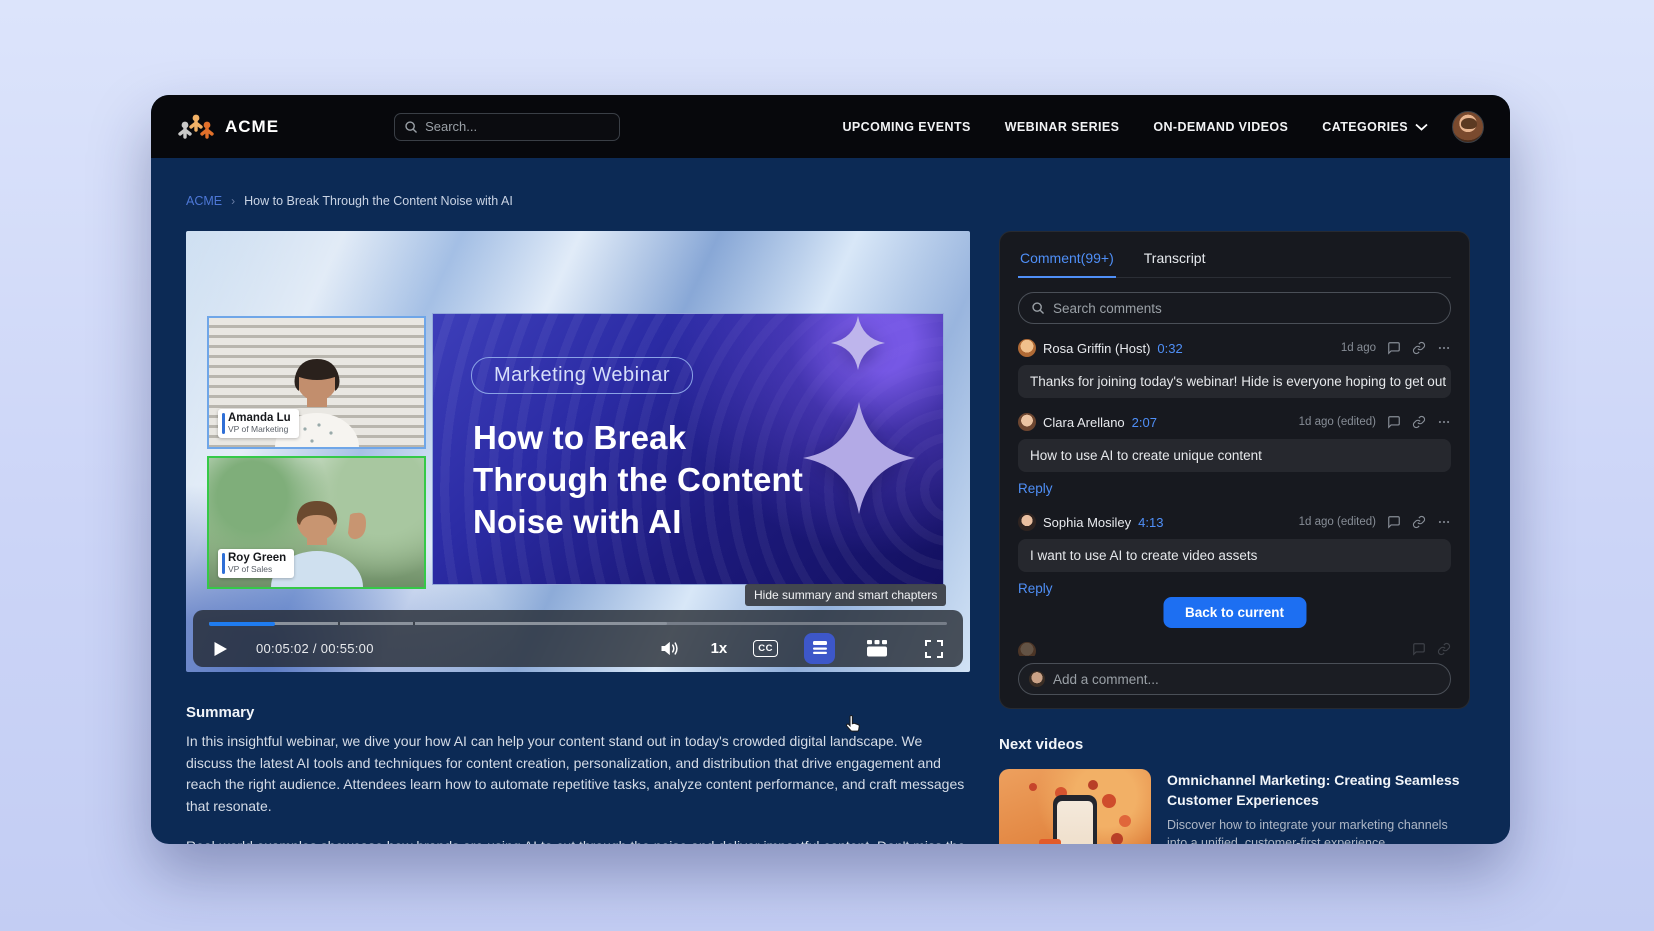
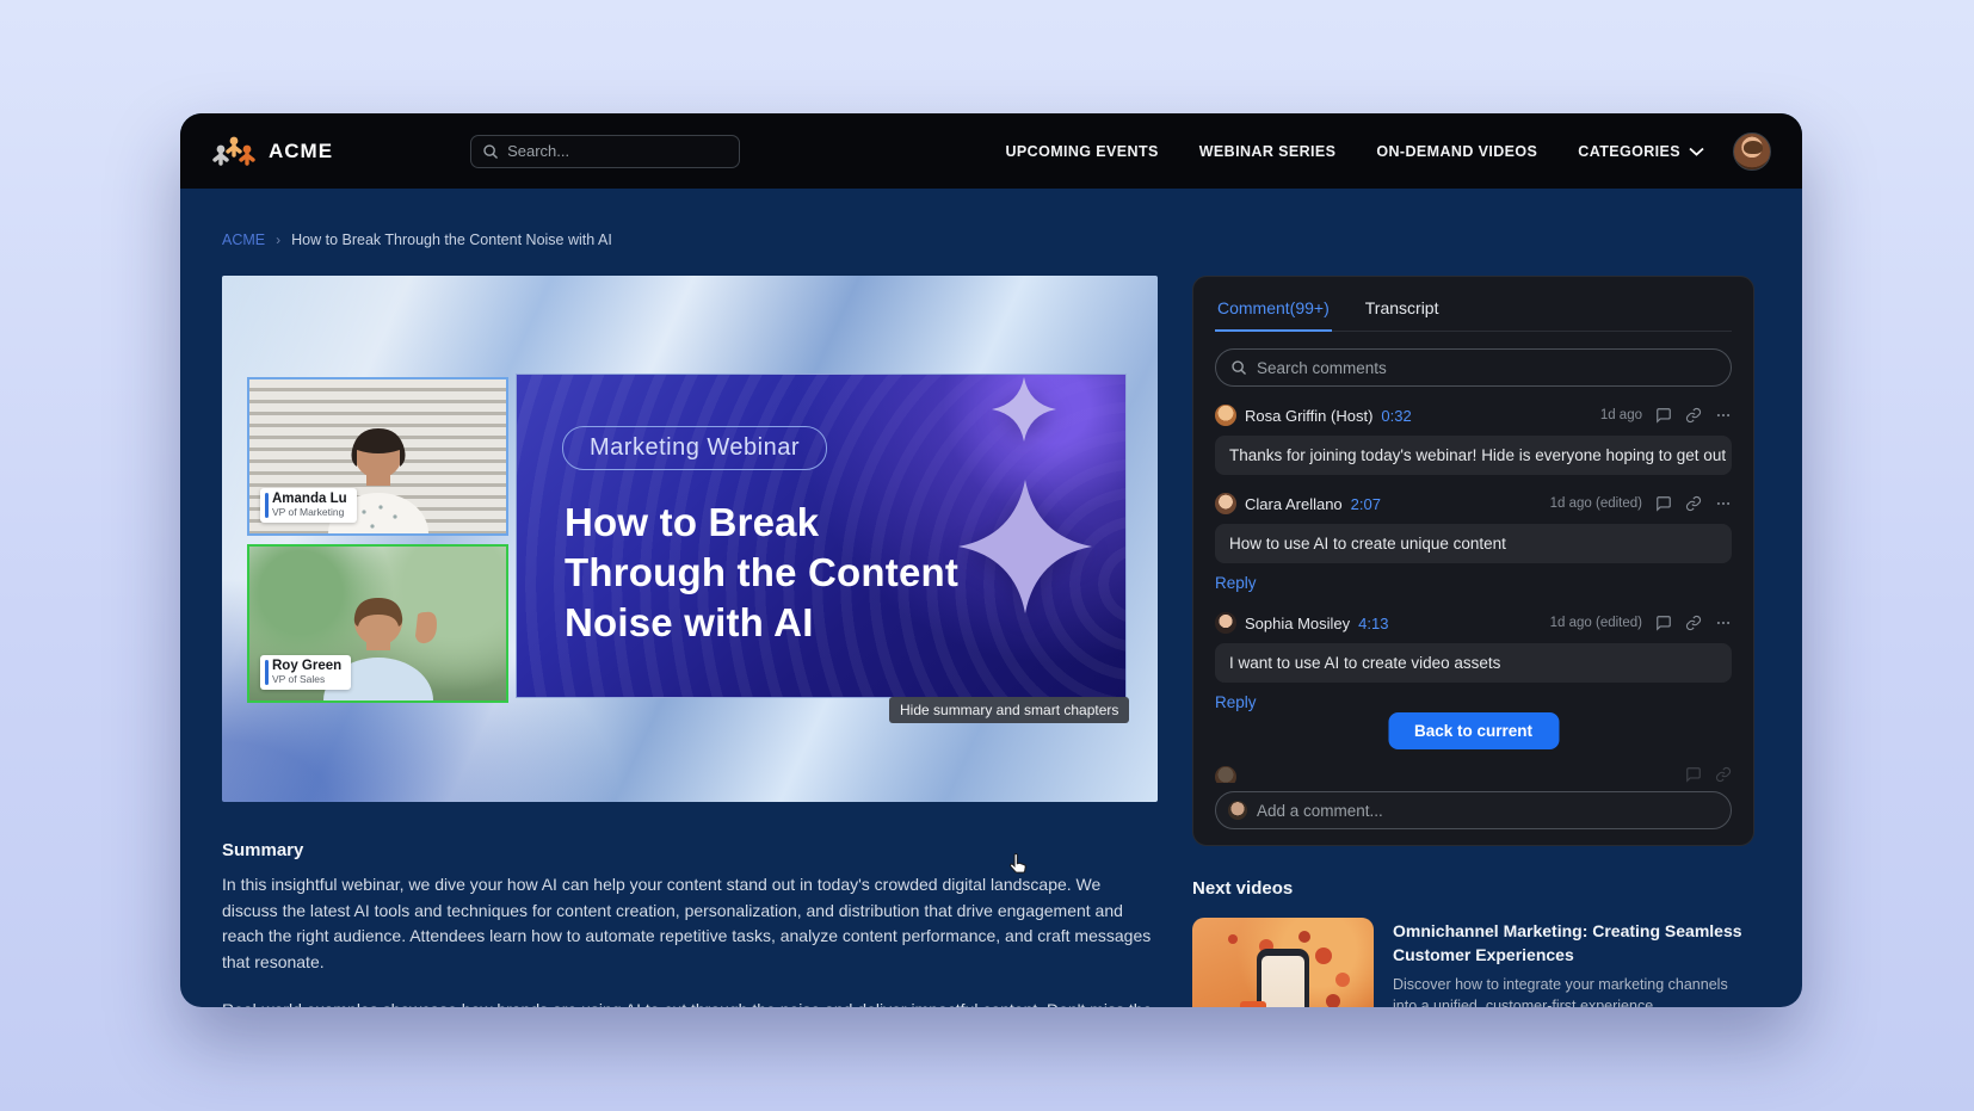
  ACME
  Search...
  UPCOMING EVENTS
  WEBINAR SERIES
  ON-DEMAND VIDEOS
  CATEGORIES
  ACME
  ›
  How to Break Through the Content Noise with AI
  Amanda Lu
  VP of Marketing
  Roy Green
  VP of Sales
  Marketing Webinar
  How to Break
  Through the Content
  Noise with AI
  Hide summary and smart chapters
- 00:05:02 / 00:55:00
- 1x
- CC
  Summary
  In this insightful webinar, we dive your how AI can help your content stand out in today's crowded digital landscape. We discuss the latest AI tools and techniques for content creation, personalization, and distribution that drive engagement and reach the right audience. Attendees learn how to automate repetitive tasks, analyze content performance, and craft messages that resonate.
  Comment(99+)
  Transcript
  Search comments
  Rosa Griffin (Host)
  0:32
  1d ago
  Thanks for joining today's webinar! Hide is everyone hoping to get out
  Clara Arellano
  2:07
  1d ago (edited)
  How to use AI to create unique content
  Reply
  Sophia Mosiley
  4:13
  1d ago (edited)
  I want to use AI to create video assets
  Reply
  Back to current
  Add a comment...
  Next videos
  Omnichannel Marketing: Creating Seamless Customer Experiences
  Discover how to integrate your marketing channels into a unified, customer-first experience.
